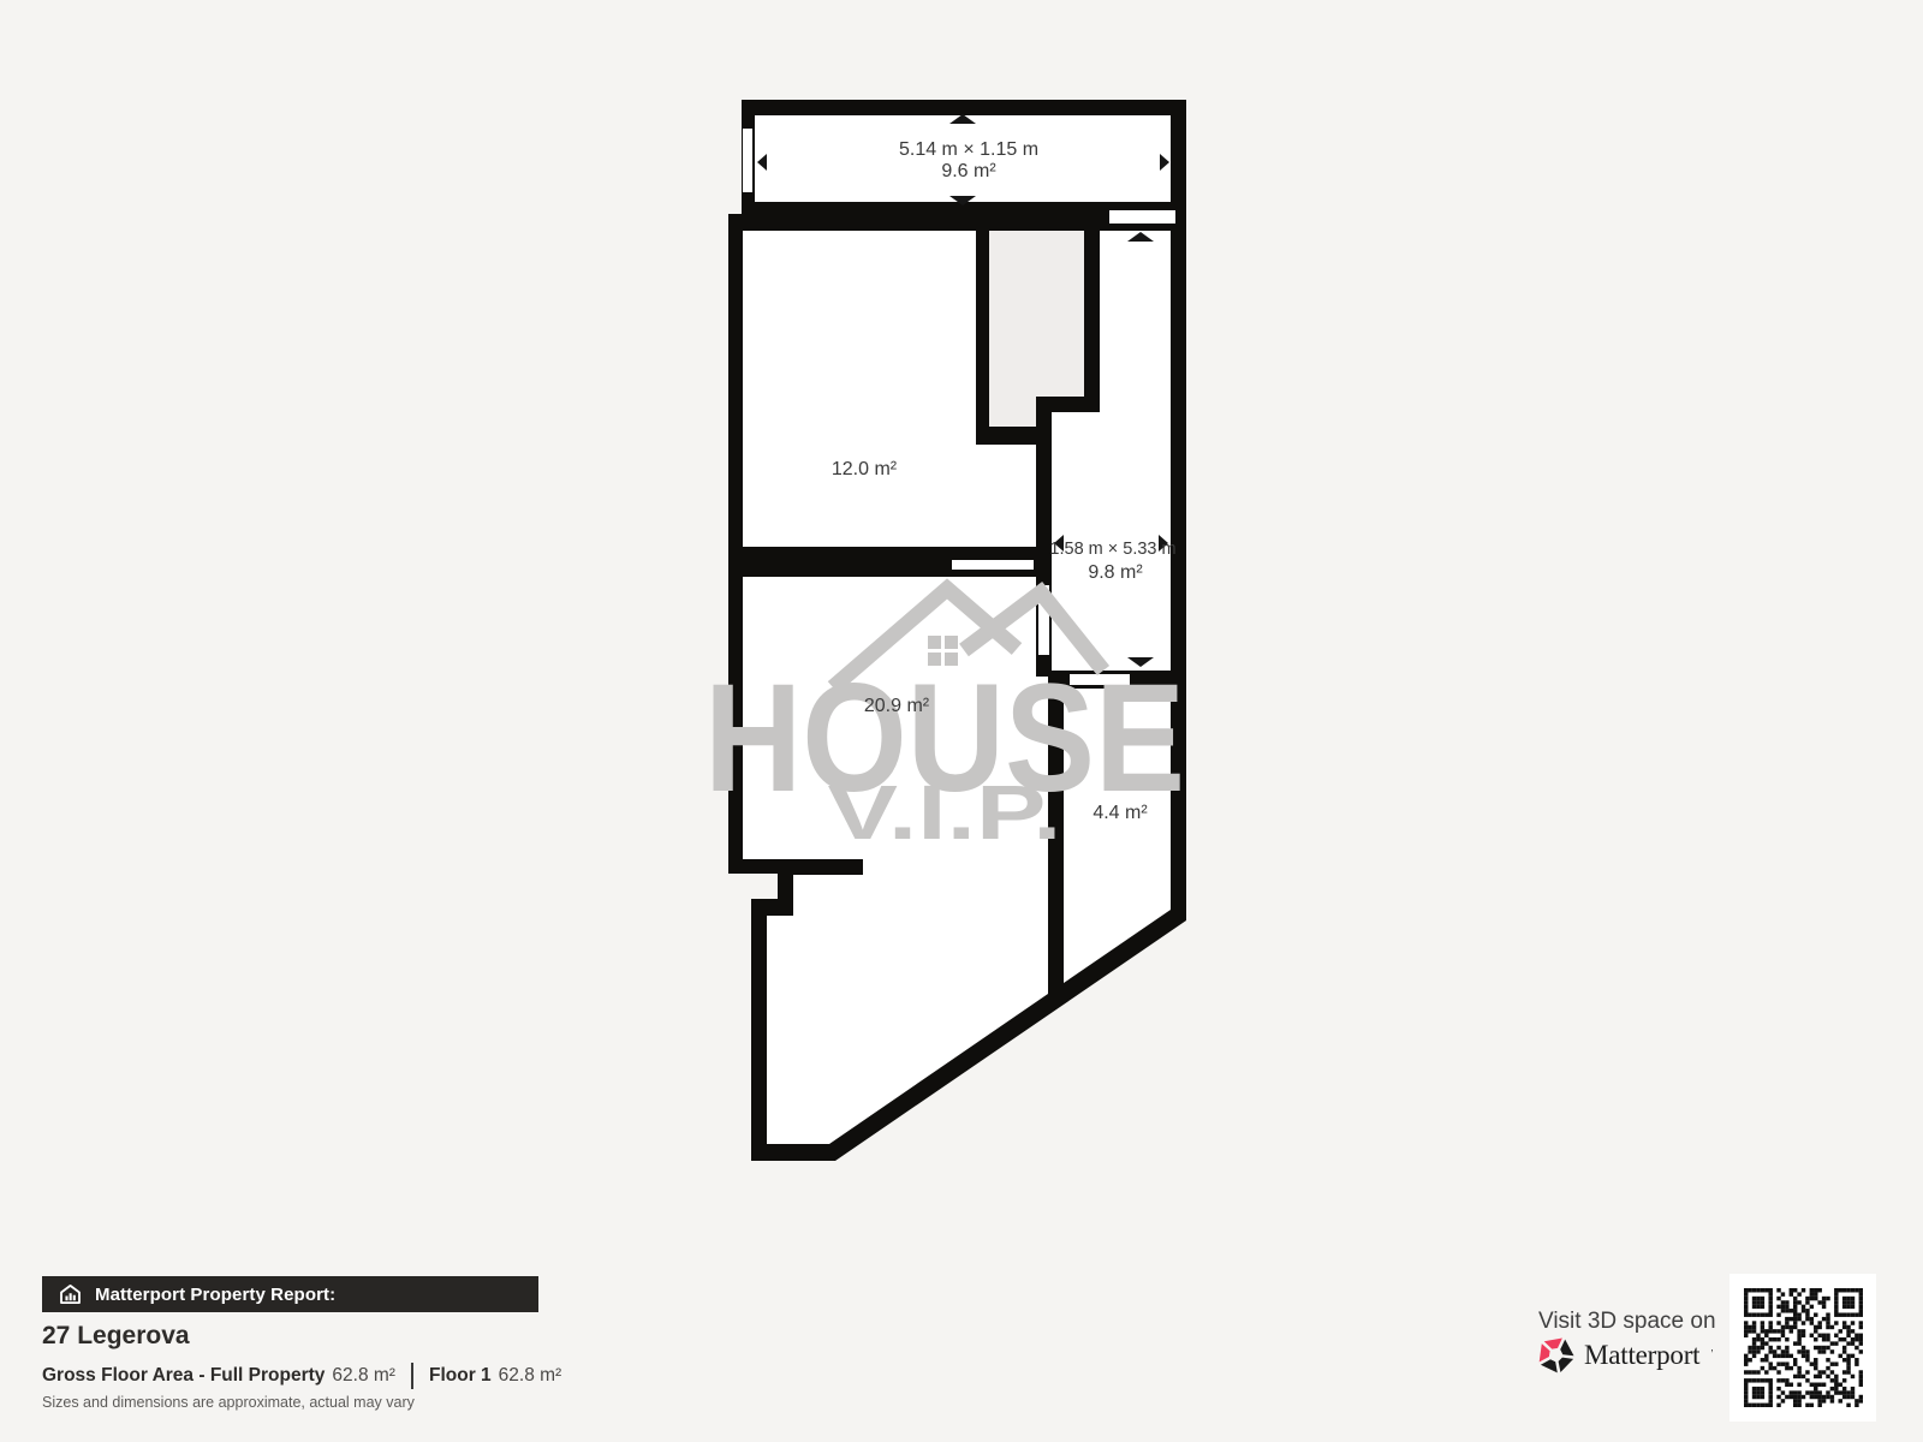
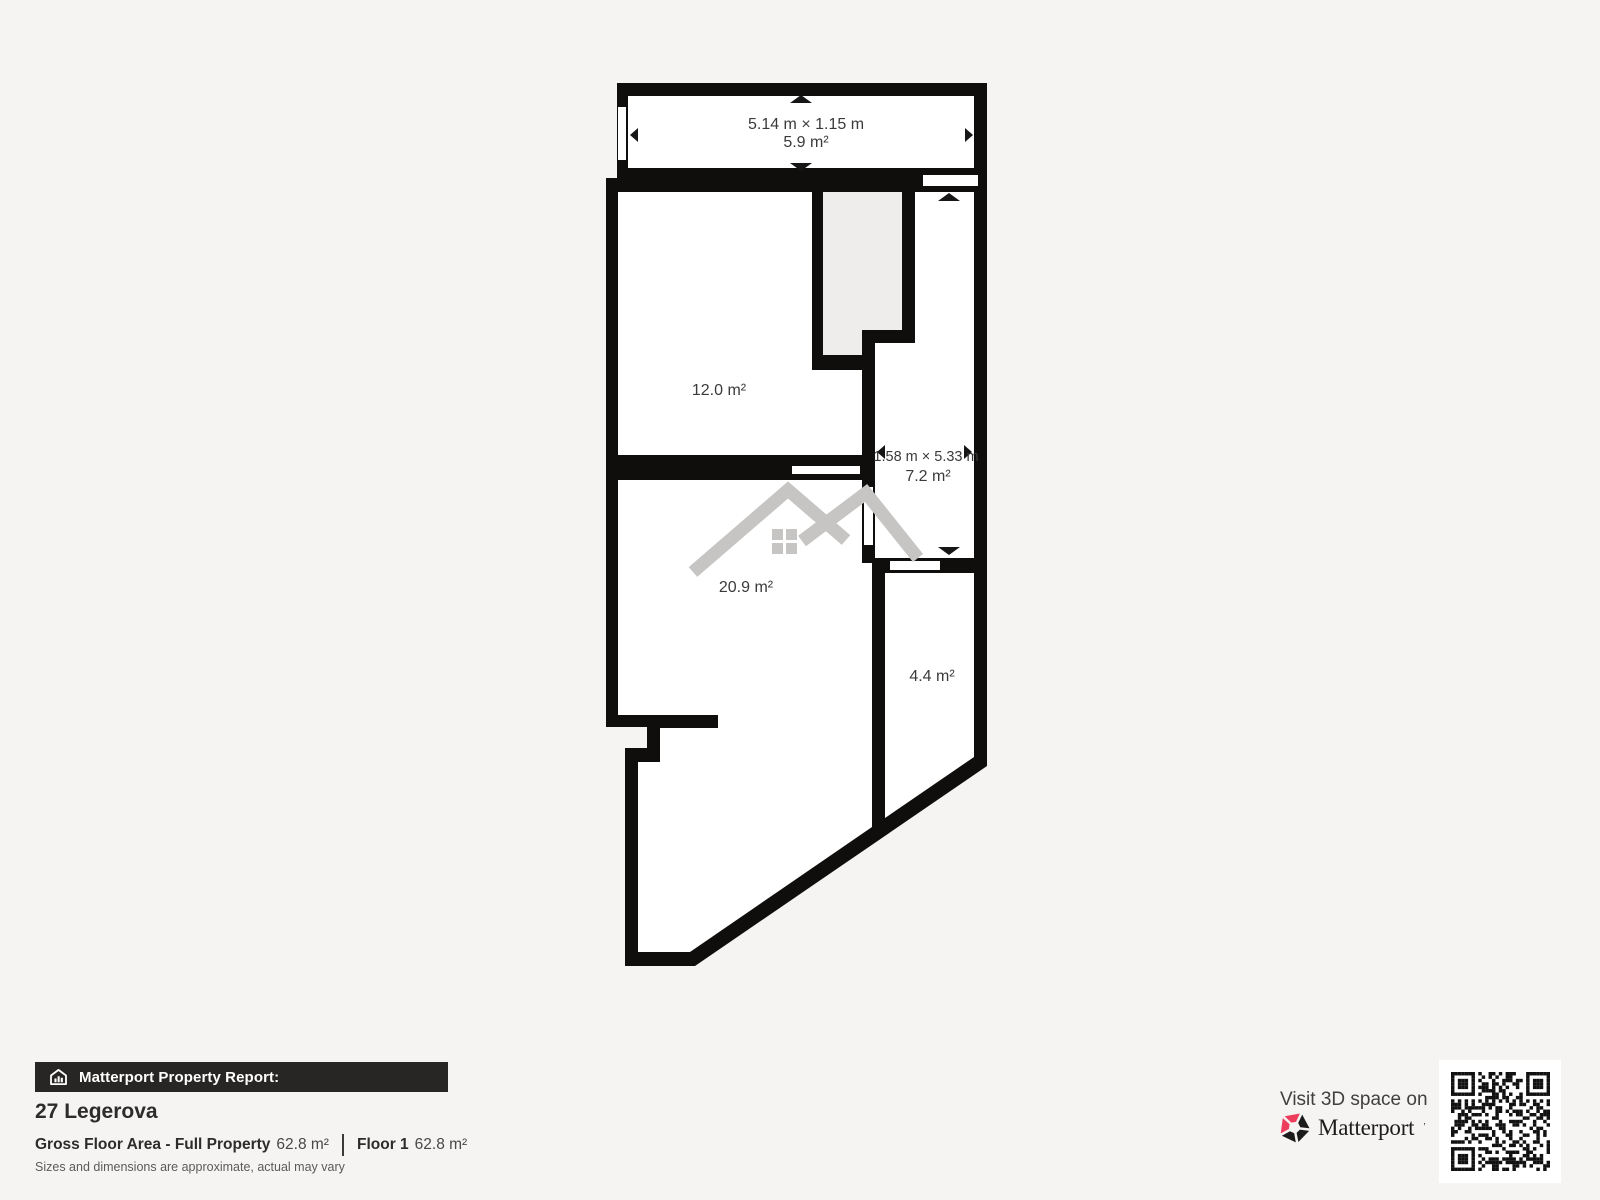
- HOUSE
- V.I.P.
  5.14 m × 1.15 m
- 9.6 m²
+ 5.9 m²
  12.0 m²
  1.58 m × 5.33 m
- 9.8 m²
+ 7.2 m²
  20.9 m²
  4.4 m²
  Matterport Property Report:
  27 Legerova
  Gross Floor Area - Full Property
  62.8 m²
  Floor 1
  62.8 m²
  Sizes and dimensions are approximate, actual may vary
  Visit 3D space on
  Matterport
  ’
